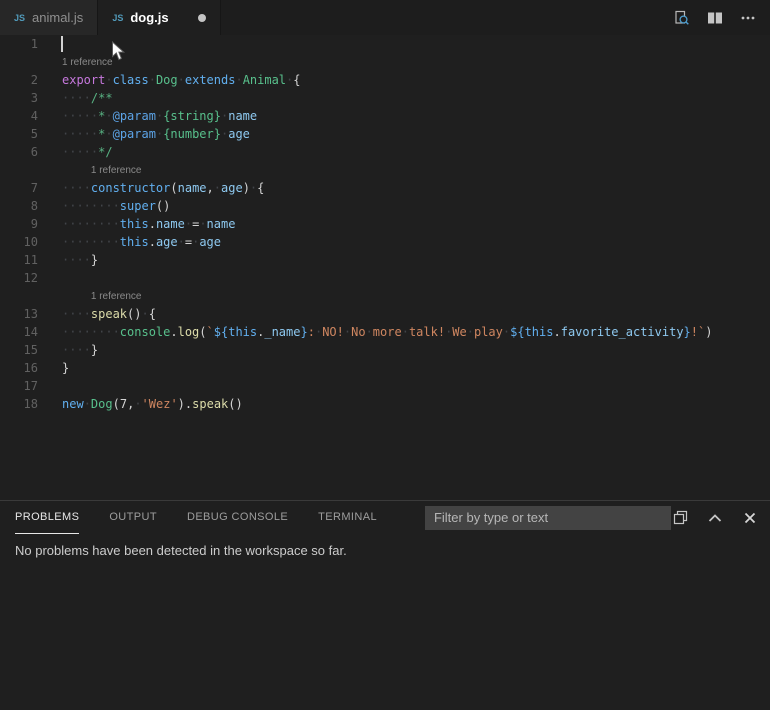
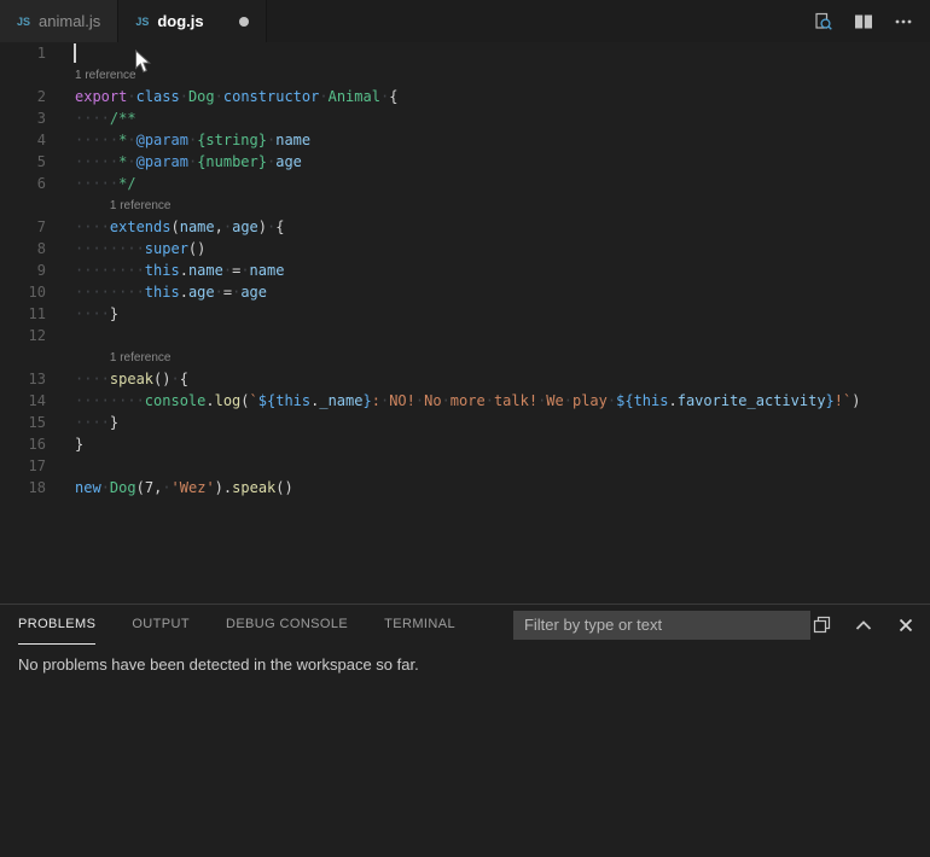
  JS
  animal.js
  JS
  dog.js
  1
  1 reference
  2
- export·class·Dog·extends·Animal·{
+ export·class·Dog·constructor·Animal·{
  3
  ····/**
  4
  ·····*·@param·{string}·name
  5
  ·····*·@param·{number}·age
  6
  ·····*/
  1 reference
  7
- ····constructor(name,·age)·{
+ ····extends(name,·age)·{
  8
  ········super()
  9
  ········this.name·=·name
  10
  ········this.age·=·age
  11
  ····}
  12
  1 reference
  13
  ····speak()·{
  14
  ········console.log(`${this._name}:·NO!·No·more·talk!·We·play·${this.favorite_activity}!`)
  15
  ····}
  16
  }
  17
  18
  new·Dog(7,·'Wez').speak()
  PROBLEMS
  OUTPUT
  DEBUG CONSOLE
  TERMINAL
  Filter by type or text
  No problems have been detected in the workspace so far.
